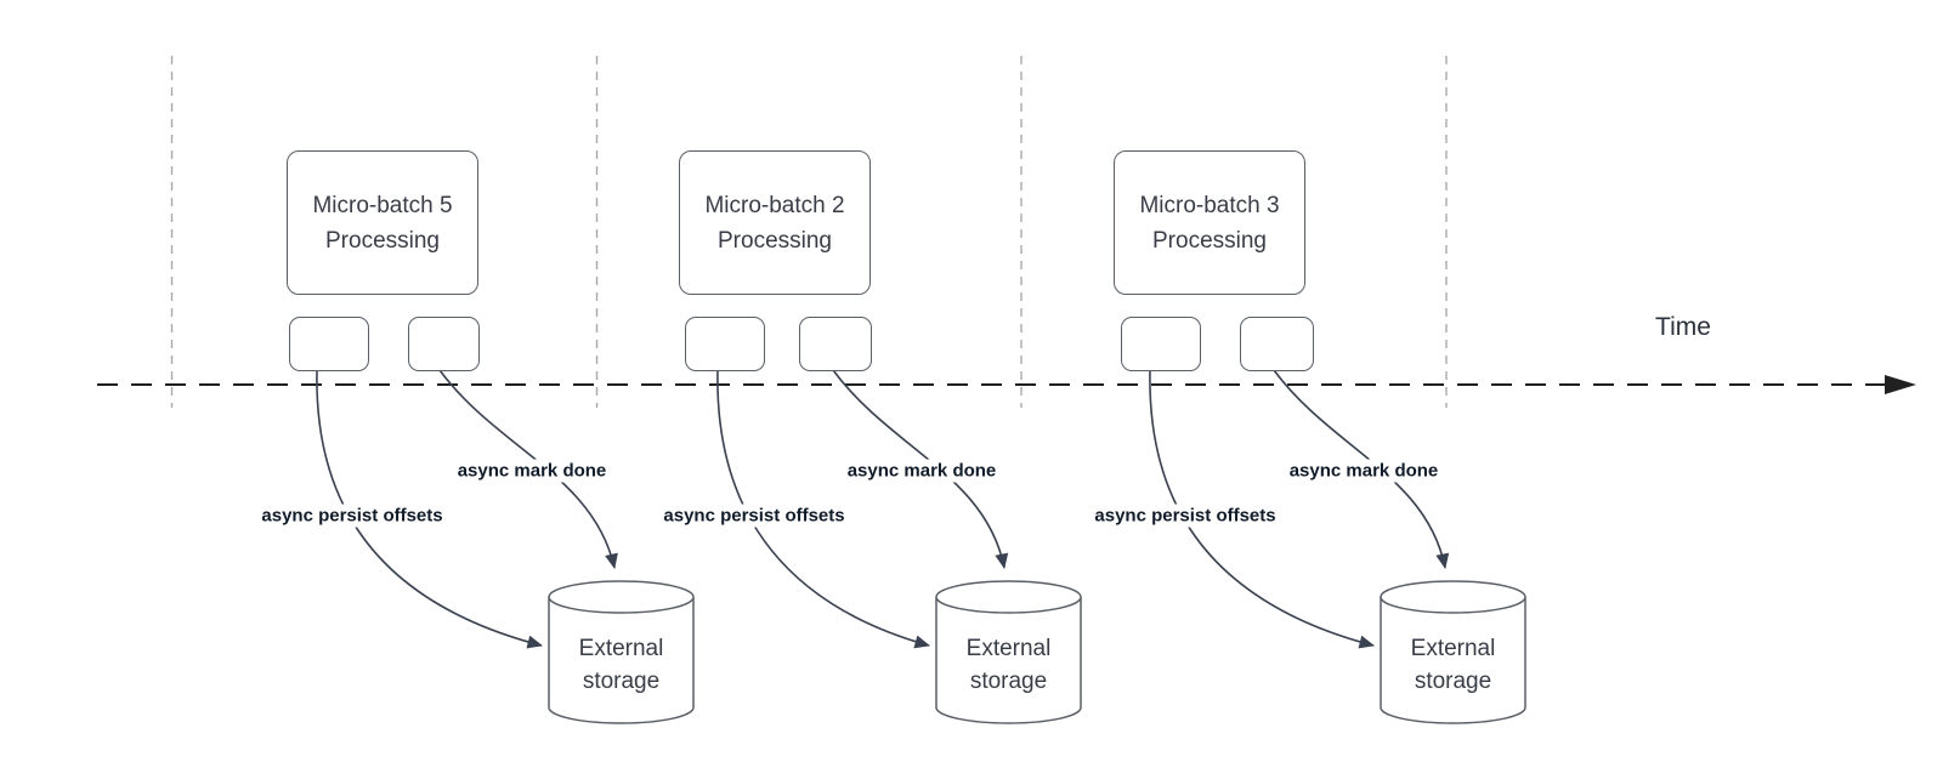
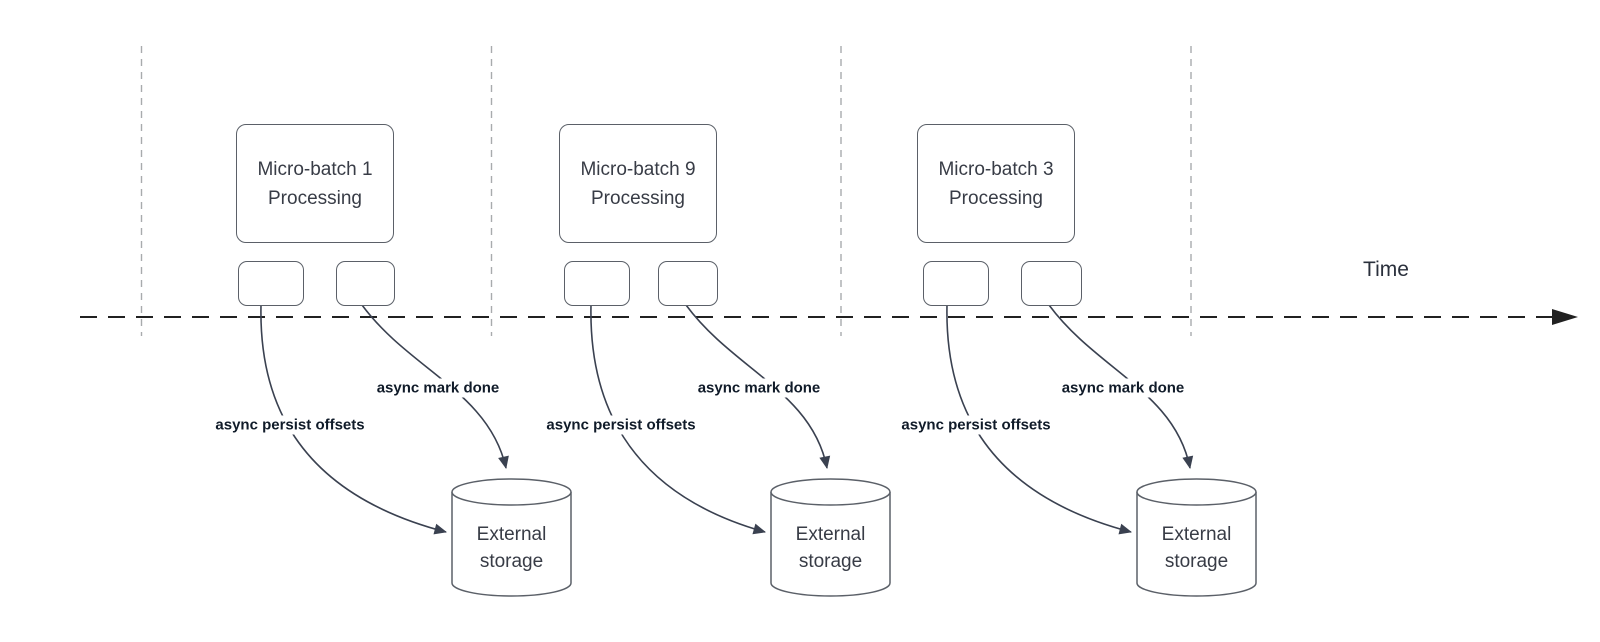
- Micro-batch 5
+ Micro-batch 1
  Processing
  async persist offsets
  async mark done
  External
  storage
- Micro-batch 2
+ Micro-batch 9
  Processing
  async persist offsets
  async mark done
  External
  storage
  Micro-batch 3
  Processing
  async persist offsets
  async mark done
  External
  storage
  Time
